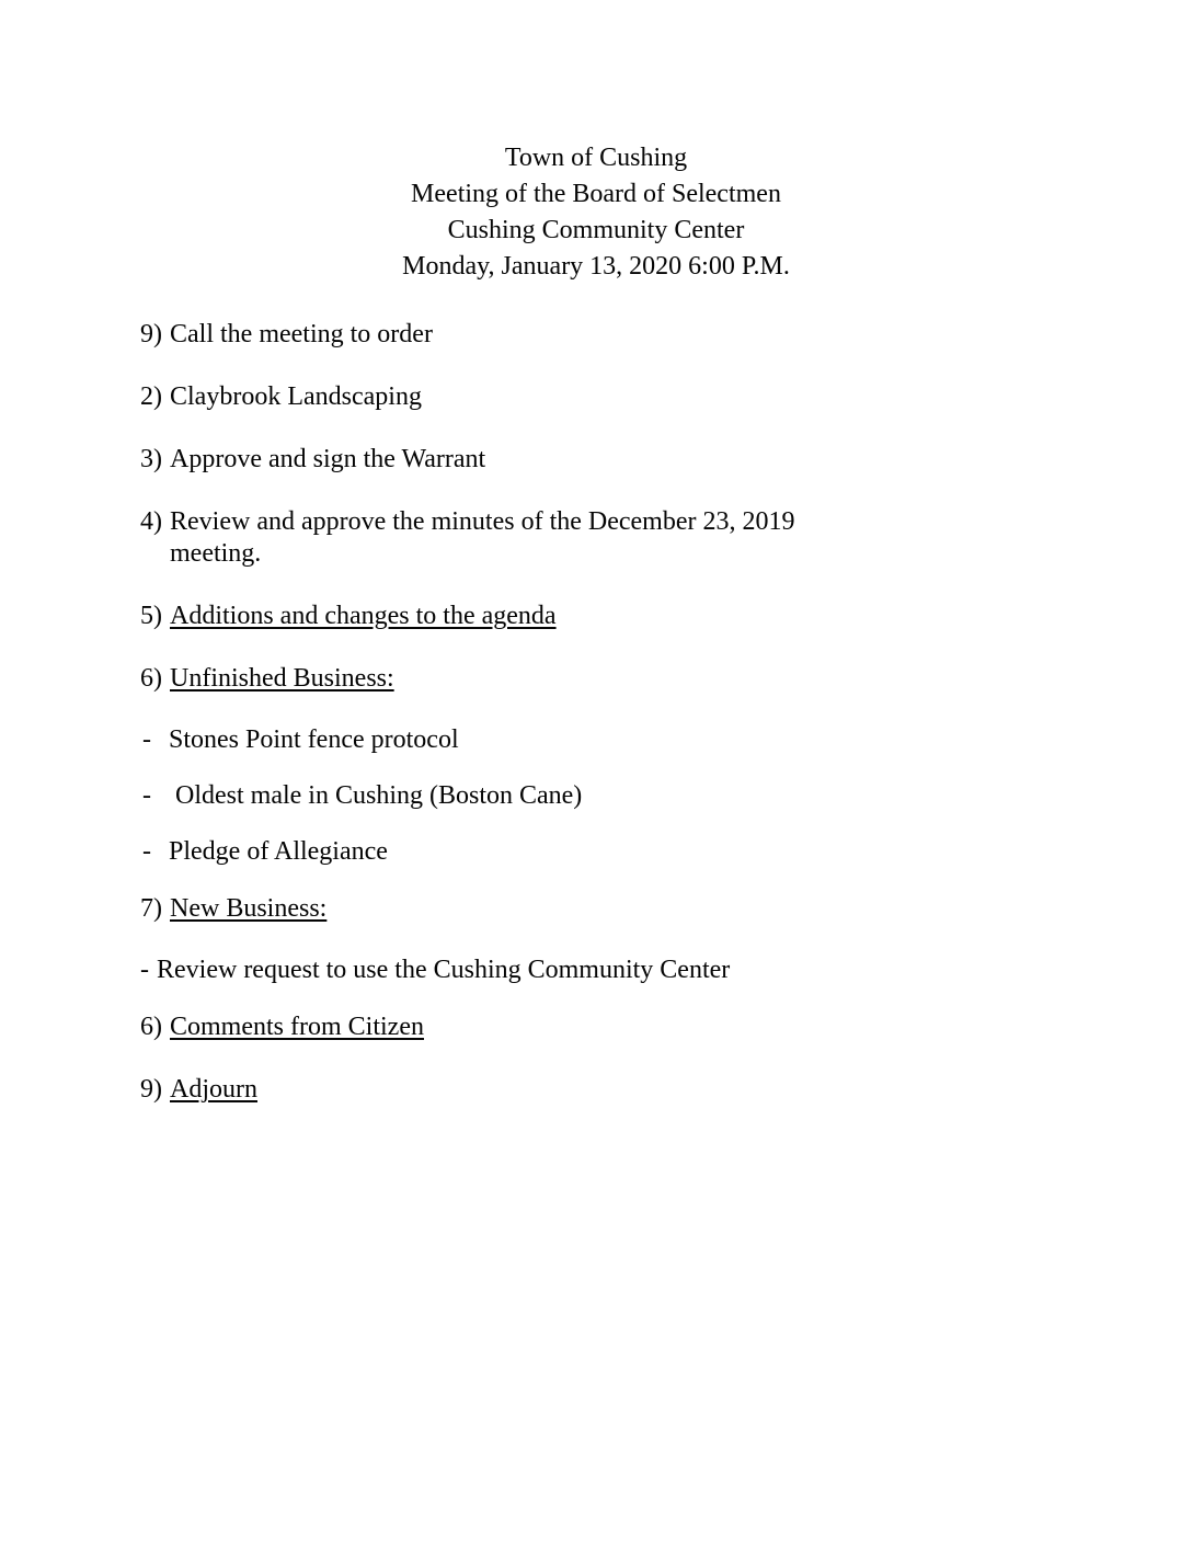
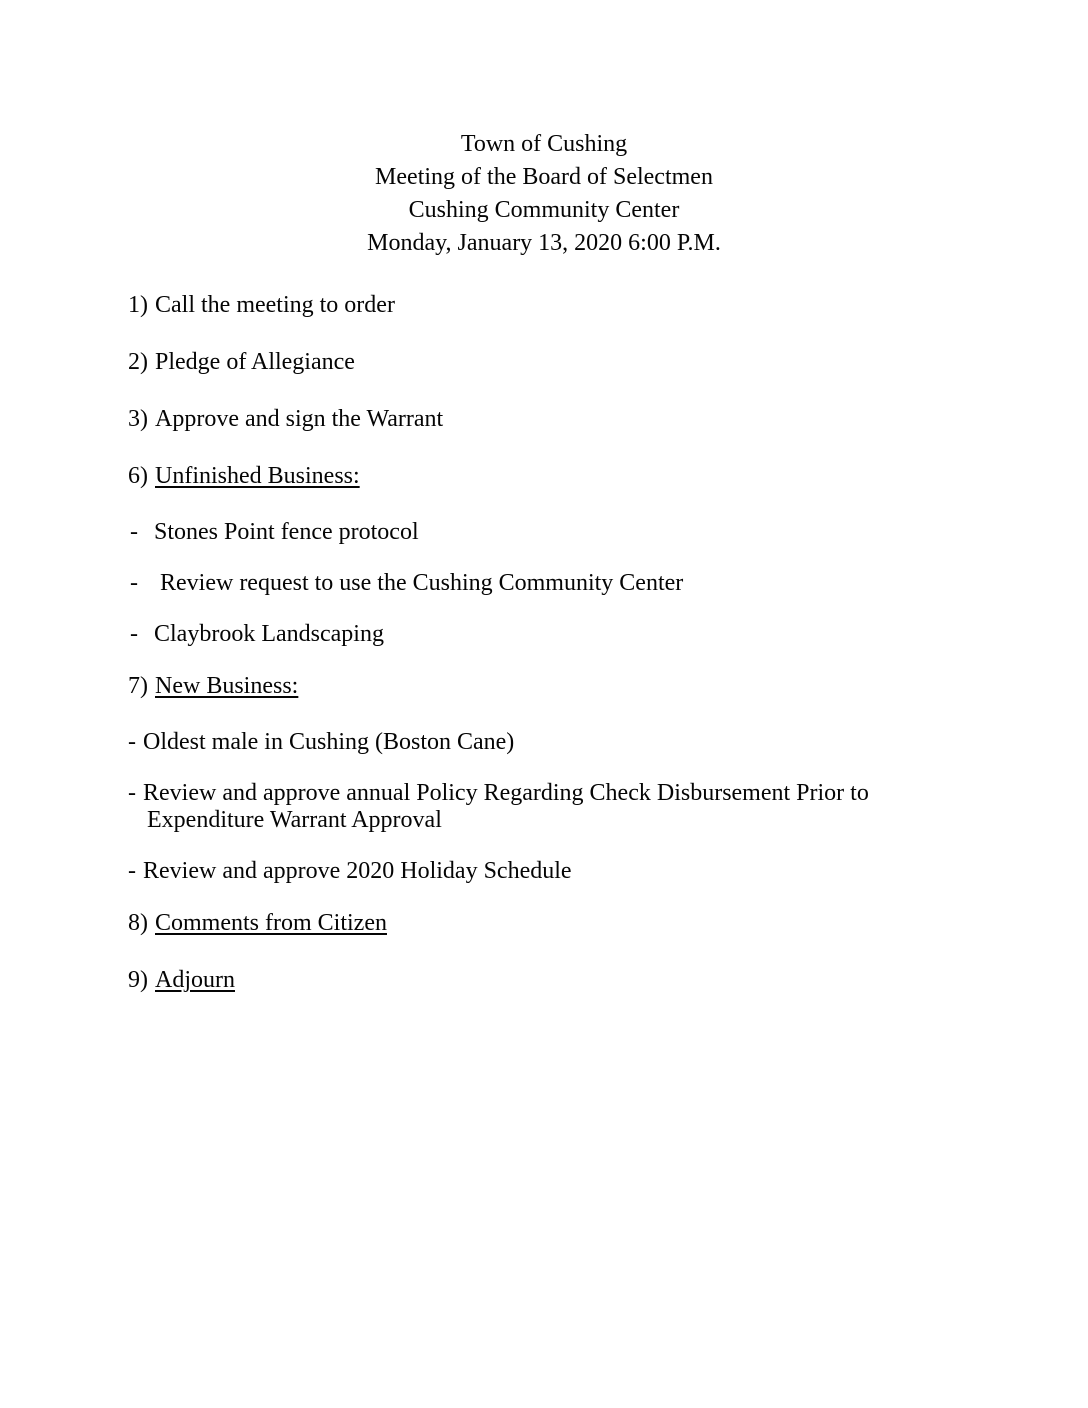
  Town of Cushing
  Meeting of the Board of Selectmen
  Cushing Community Center
  Monday, January 13, 2020 6:00 P.M.
- 9) Call the meeting to order
+ 1) Call the meeting to order
- 2) Claybrook Landscaping
+ 2) Pledge of Allegiance
  3) Approve and sign the Warrant
- 4) Review and approve the minutes of the December 23, 2019
- meeting.
- 5) Additions and changes to the agenda
  6) Unfinished Business:
  - Stones Point fence protocol
- - Oldest male in Cushing (Boston Cane)
+ - Review request to use the Cushing Community Center
- - Pledge of Allegiance
+ - Claybrook Landscaping
  7) New Business:
- - Review request to use the Cushing Community Center
+ - Oldest male in Cushing (Boston Cane)
+ - Review and approve annual Policy Regarding Check Disbursement Prior to
+ Expenditure Warrant Approval
+ - Review and approve 2020 Holiday Schedule
- 6) Comments from Citizen
+ 8) Comments from Citizen
  9) Adjourn
